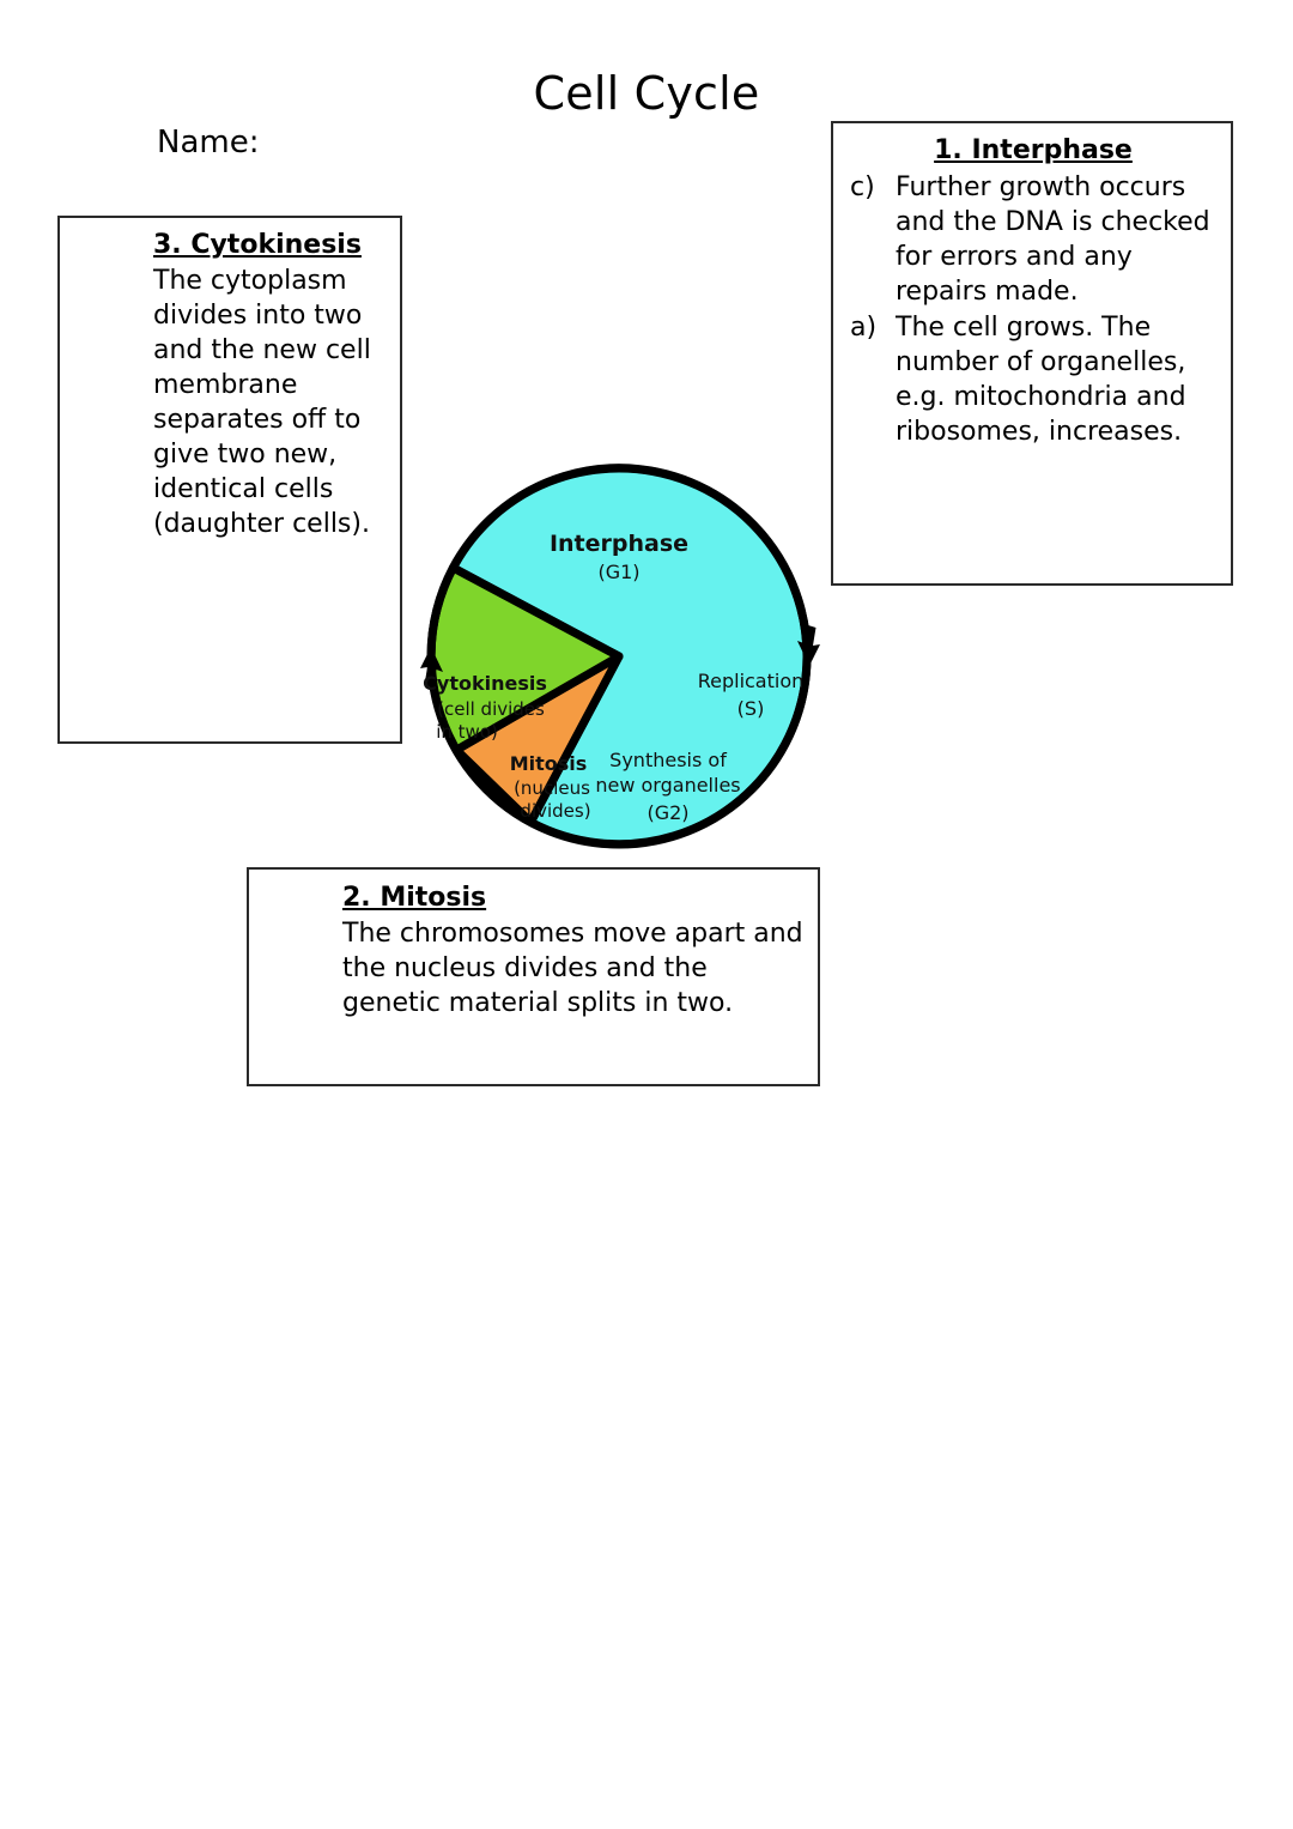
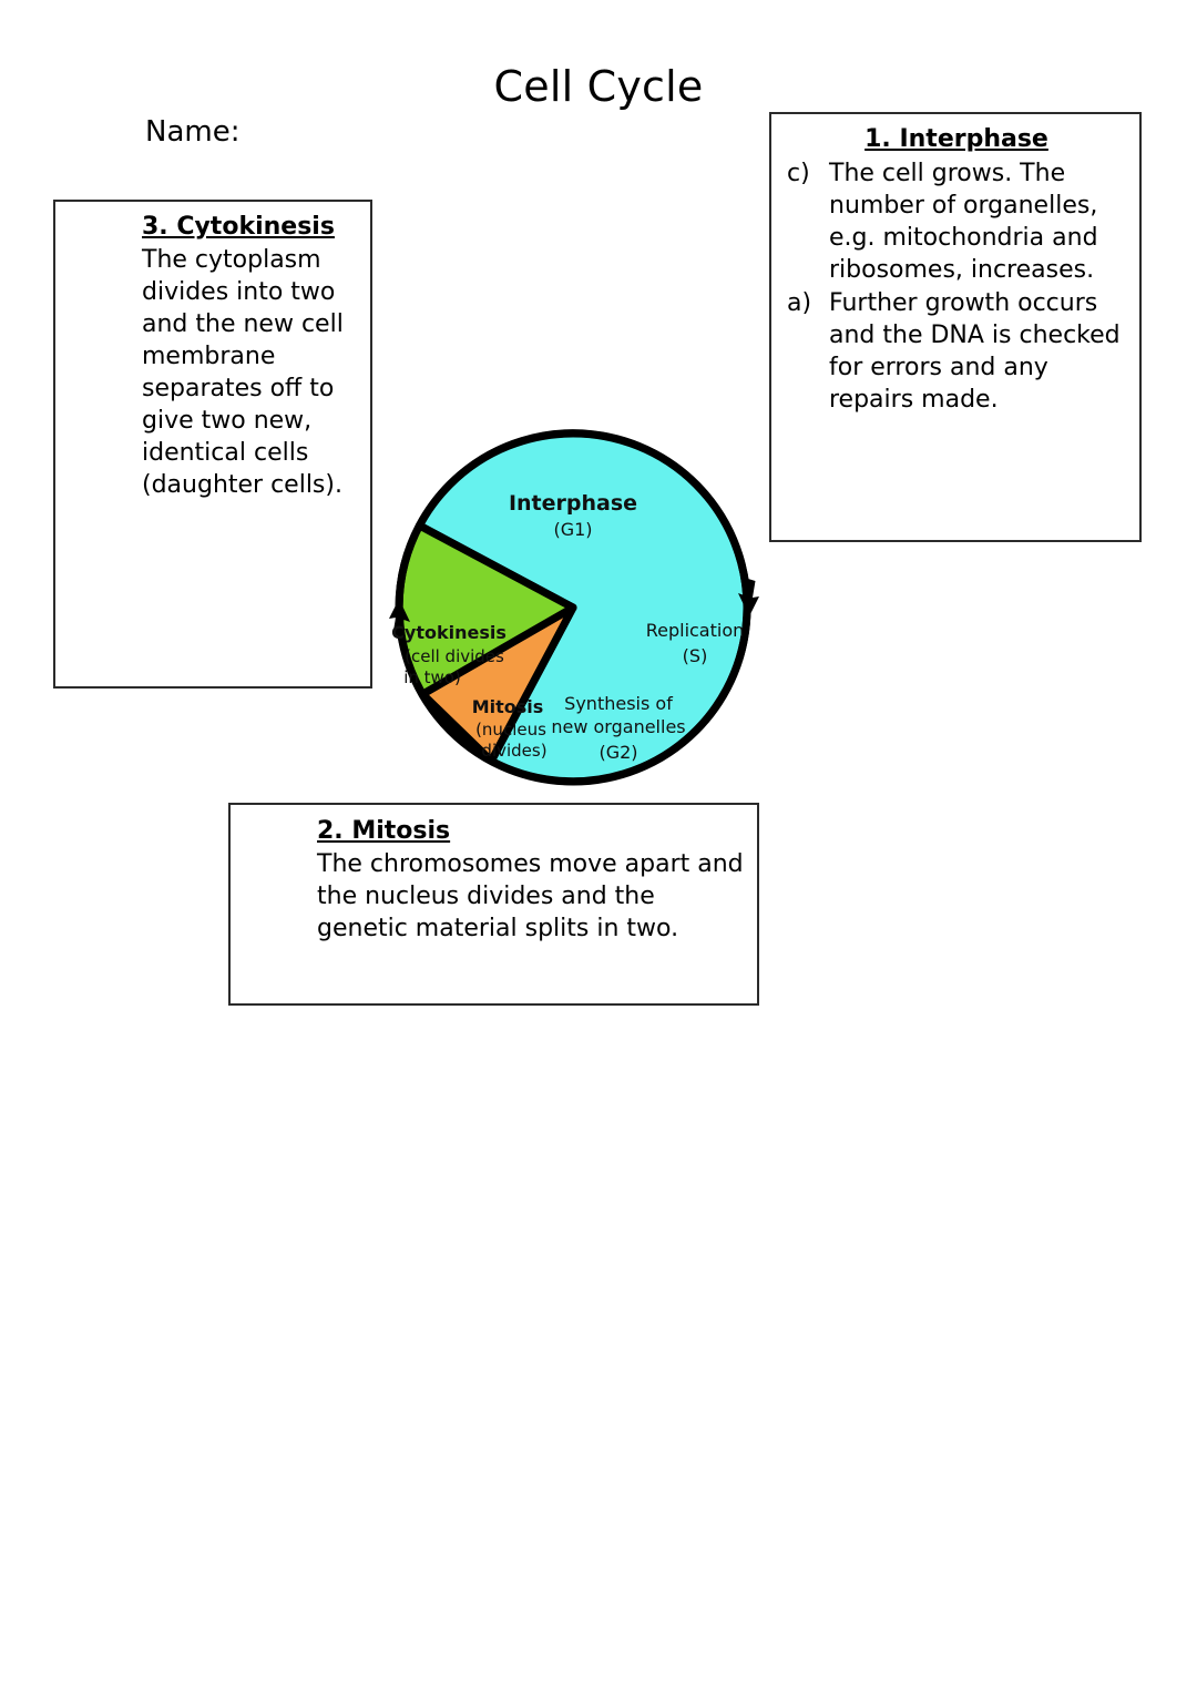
  Cell Cycle
  Name:
  1. Interphase
  c)
- Further growth occurs and the DNA is checked for errors and any repairs made.
+ The cell grows. The number of organelles, e.g. mitochondria and ribosomes, increases.
  a)
- The cell grows. The number of organelles, e.g. mitochondria and ribosomes, increases.
+ Further growth occurs and the DNA is checked for errors and any repairs made.
  3. Cytokinesis
  The cytoplasm divides into two and the new cell membrane separates off to give two new, identical cells (daughter cells).
  2. Mitosis
  The chromosomes move apart and the nucleus divides and the genetic material splits in two.
  Interphase
  (G1)
  Replication
  (S)
  Synthesis of
  new organelles
  (G2)
  Mitosis
  (nucleus
  divides)
  Cytokinesis
  (cell divides
  in two)
